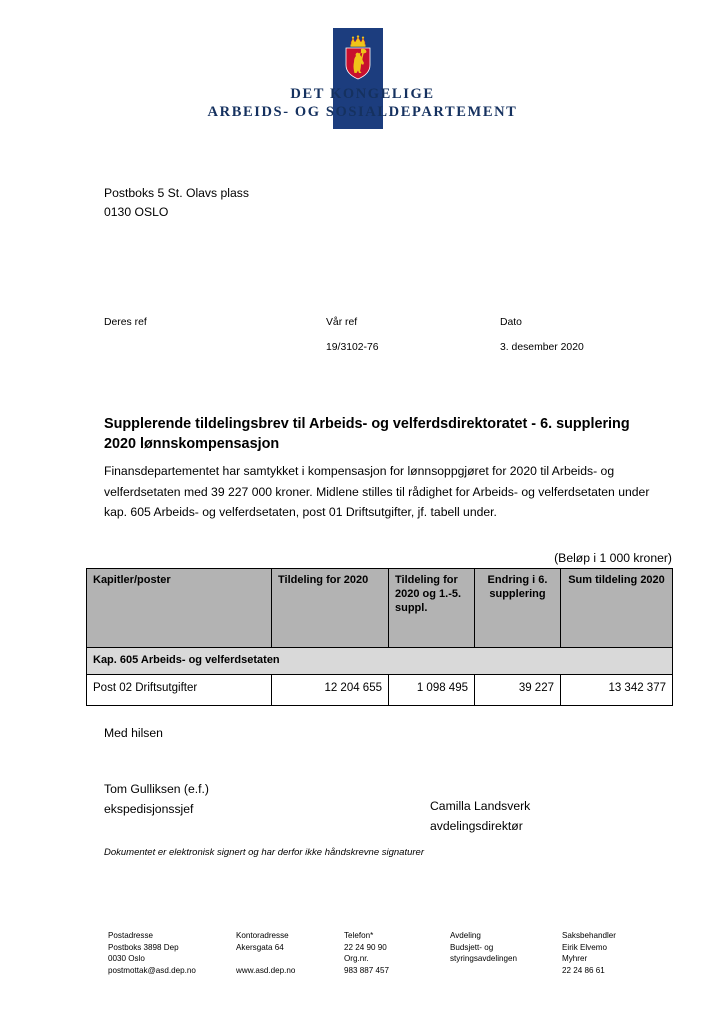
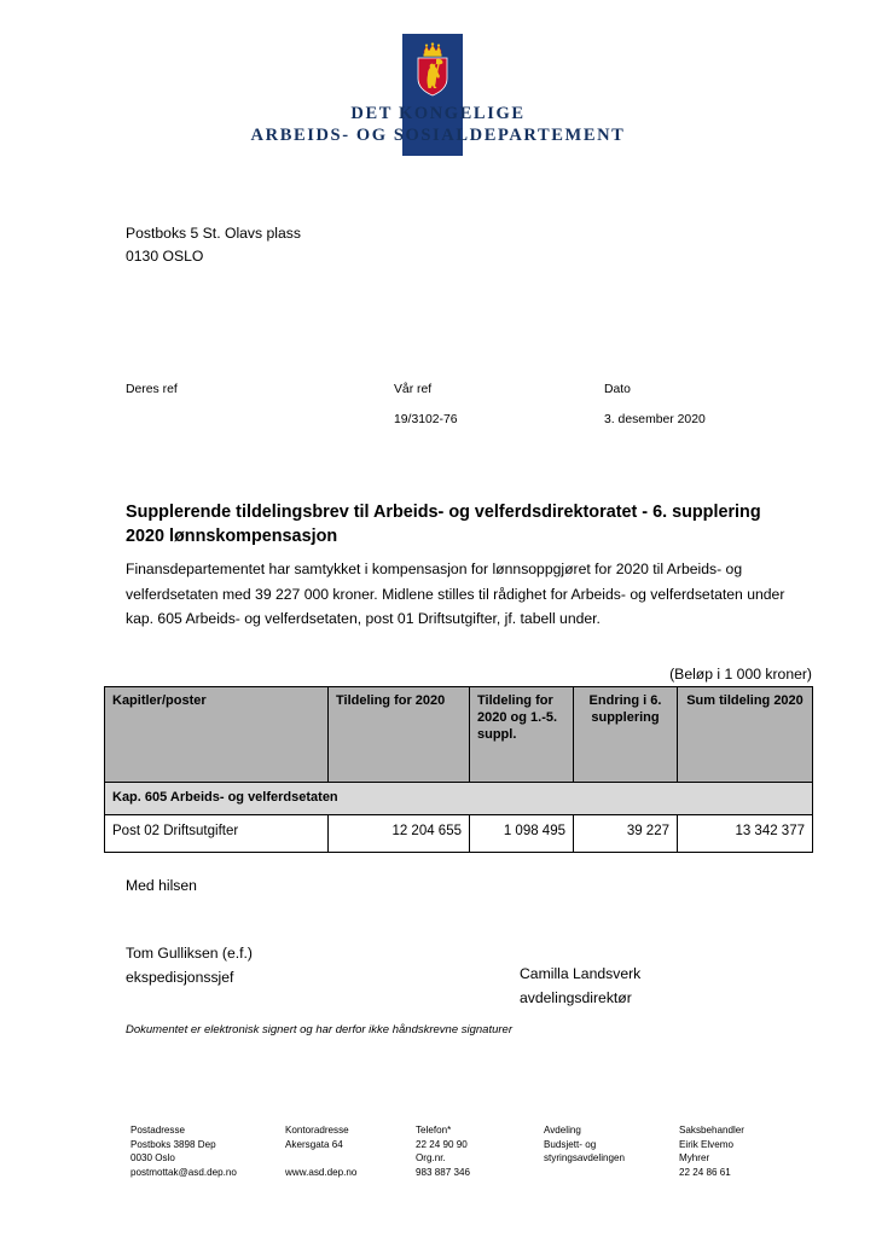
  DET KONGELIGE
  ARBEIDS- OG SOSIALDEPARTEMENT
  Postboks 5 St. Olavs plass
  0130 OSLO
  Deres ref
  Vår ref
  19/3102-76
  Dato
  3. desember 2020
  Supplerende tildelingsbrev til Arbeids- og velferdsdirektoratet - 6. supplering 2020 lønnskompensasjon
  Finansdepartementet har samtykket i kompensasjon for lønnsoppgjøret for 2020 til Arbeids- og velferdsetaten med 39 227 000 kroner. Midlene stilles til rådighet for Arbeids- og velferdsetaten under kap. 605 Arbeids- og velferdsetaten, post 01 Driftsutgifter, jf. tabell under.
  (Beløp i 1 000 kroner)
  Kapitler/poster	Tildeling for 2020	Tildeling for 2020 og 1.-5. suppl.	Endring i 6. supplering	Sum tildeling 2020
  Kap. 605 Arbeids- og velferdsetaten
  Post 02 Driftsutgifter	12 204 655	1 098 495	39 227	13 342 377
  Med hilsen
  Tom Gulliksen (e.f.)
  ekspedisjonssjef
  Camilla Landsverk
  avdelingsdirektør
  Dokumentet er elektronisk signert og har derfor ikke håndskrevne signaturer
  Postadresse
  Postboks 3898 Dep
  0030 Oslo
  postmottak@asd.dep.no
  Kontoradresse
  Akersgata 64
  www.asd.dep.no
  Telefon*
  22 24 90 90
  Org.nr.
- 983 887 457
+ 983 887 346
  Avdeling
  Budsjett- og
  styringsavdelingen
  Saksbehandler
  Eirik Elvemo
  Myhrer
  22 24 86 61
